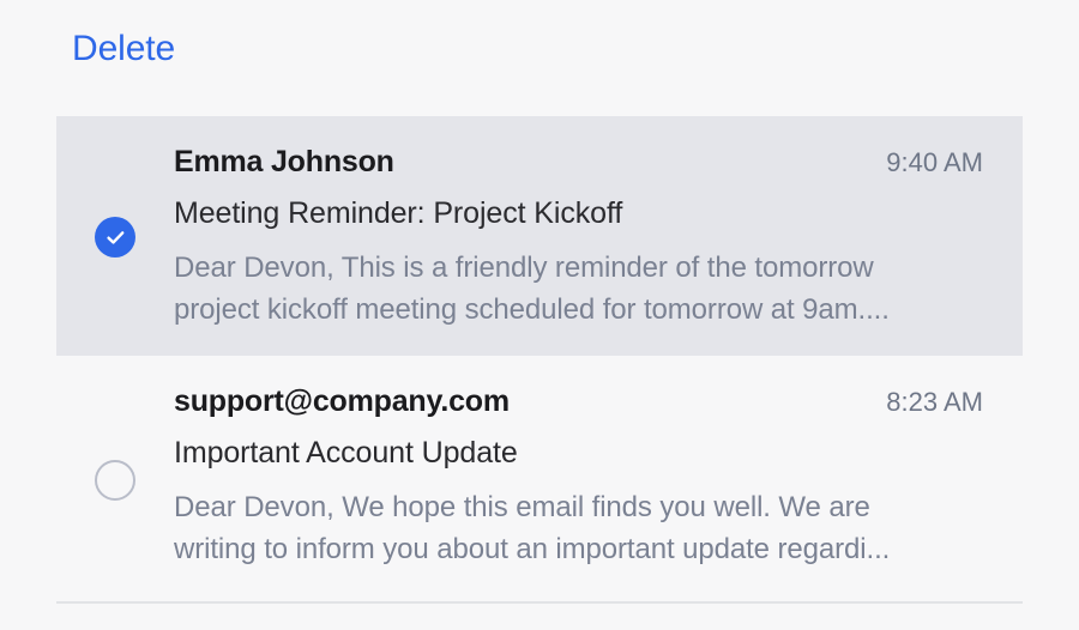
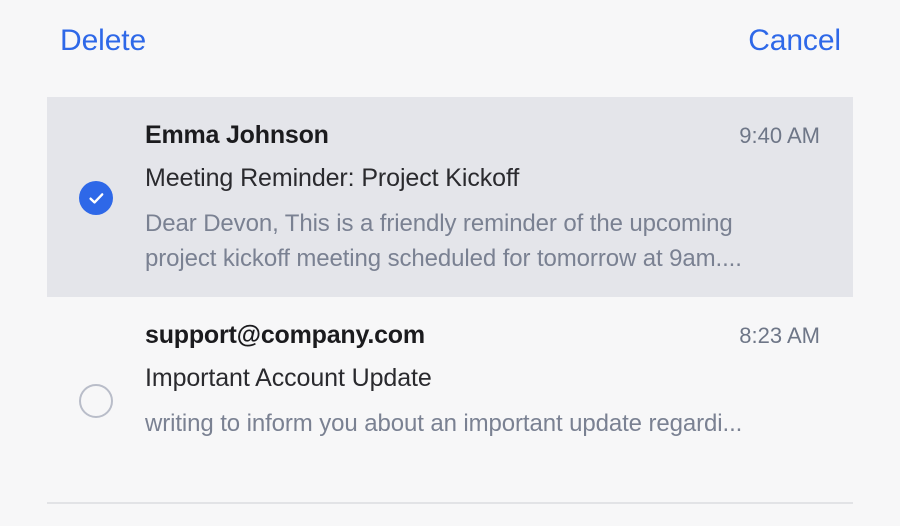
  Delete
+ Cancel
  Emma Johnson
  9:40 AM
  Meeting Reminder: Project Kickoff
- Dear Devon, This is a friendly reminder of the tomorrow
+ Dear Devon, This is a friendly reminder of the upcoming
  project kickoff meeting scheduled for tomorrow at 9am....
  support@company.com
  8:23 AM
  Important Account Update
- Dear Devon, We hope this email finds you well. We are
  writing to inform you about an important update regardi...
